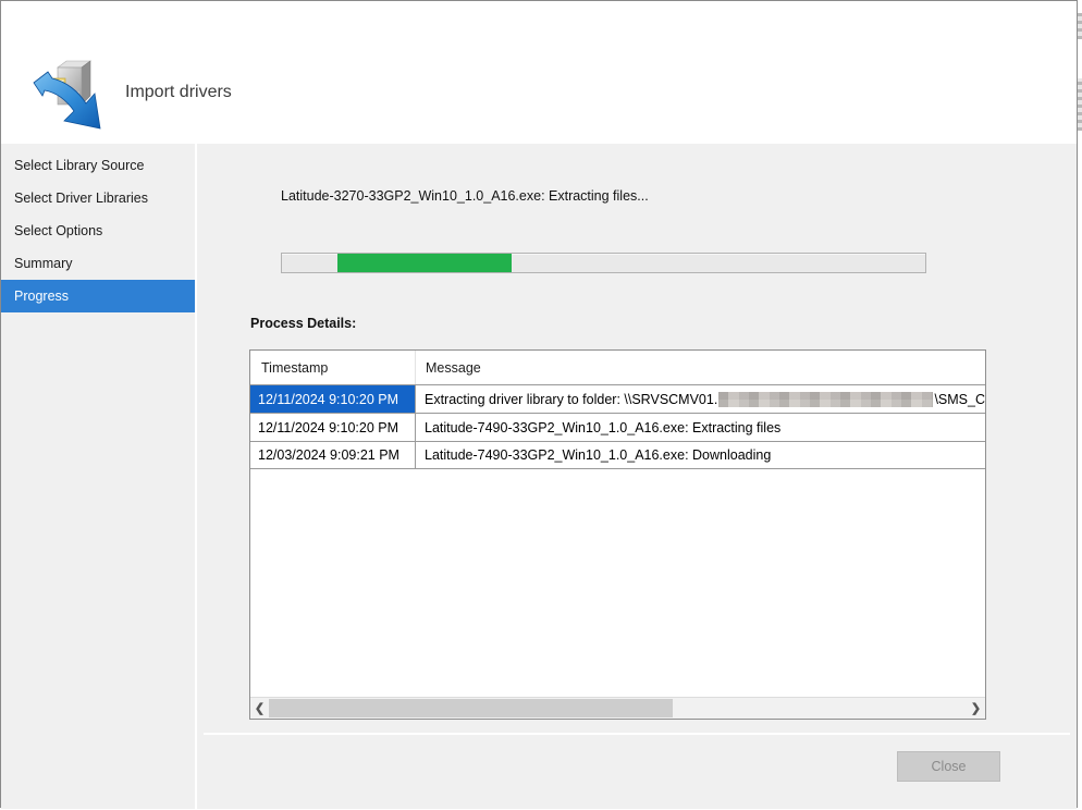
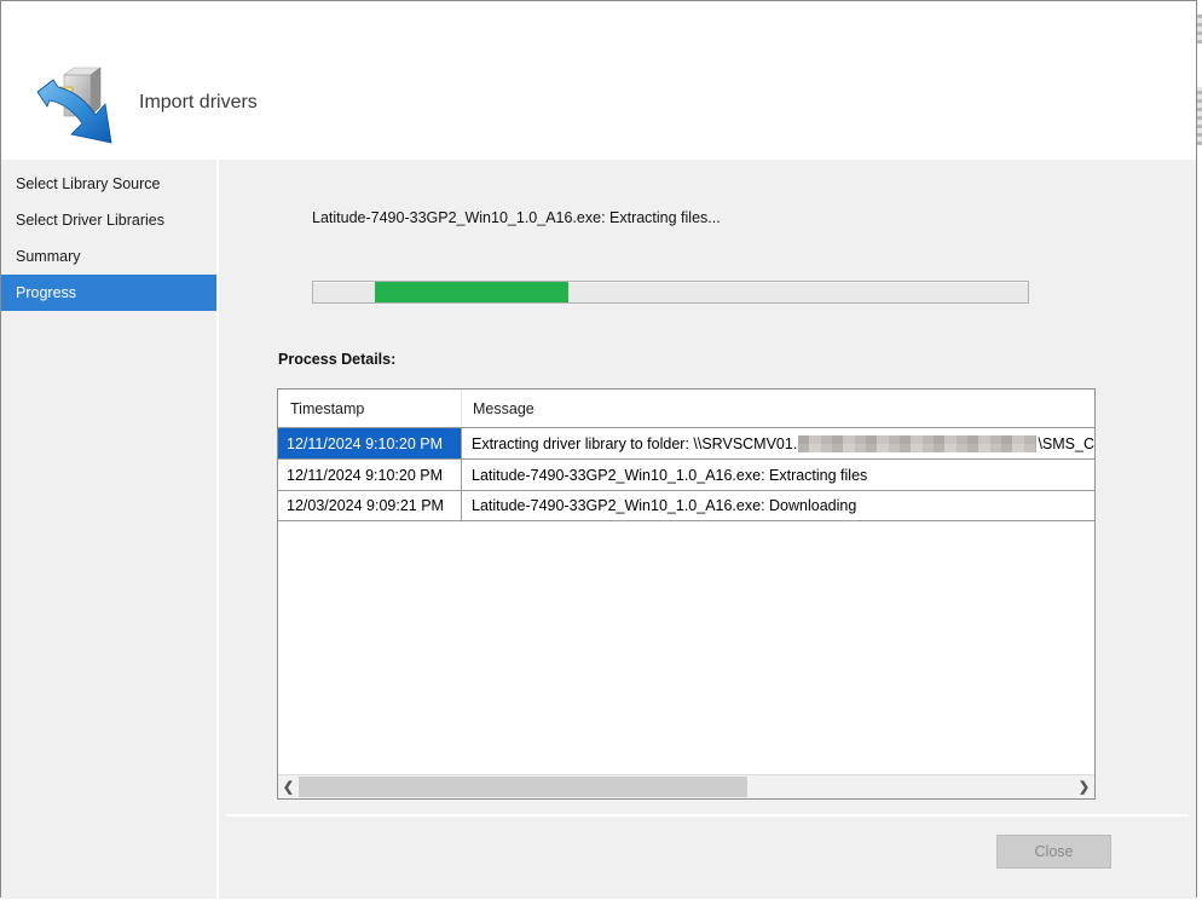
  Import drivers
  Select Library Source
  Select Driver Libraries
- Select Options
  Summary
  Progress
- Latitude-3270-33GP2_Win10_1.0_A16.exe: Extracting files...
+ Latitude-7490-33GP2_Win10_1.0_A16.exe: Extracting files...
  Process Details:
  Timestamp
  Message
  12/11/2024 9:10:20 PM
  Extracting driver library to folder: \\SRVSCMV01.
  \SMS_C
  12/11/2024 9:10:20 PM
  Latitude-7490-33GP2_Win10_1.0_A16.exe: Extracting files
  12/03/2024 9:09:21 PM
  Latitude-7490-33GP2_Win10_1.0_A16.exe: Downloading
  ❮
  ❯
  Close
